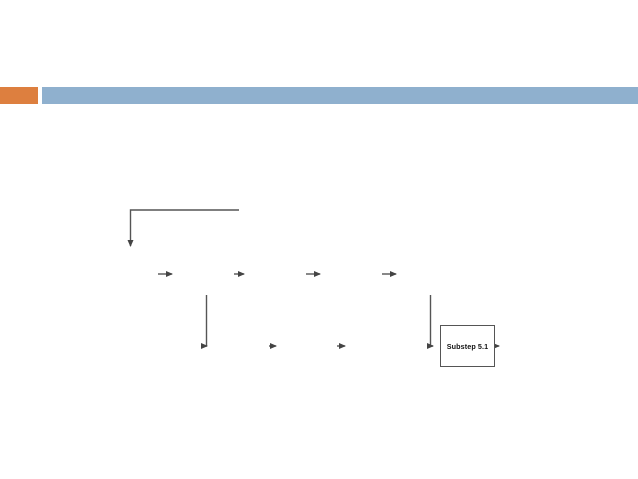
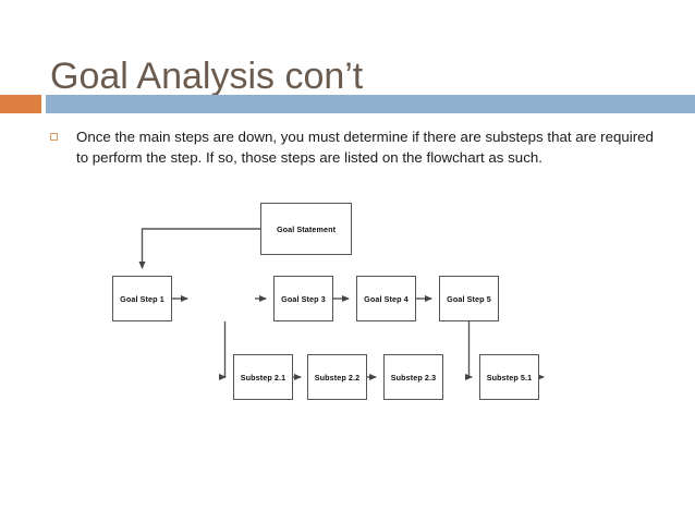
+ Goal Analysis con’t
+ Once the main steps are down, you must determine if there are substeps that are required to perform the step. If so, those steps are listed on the flowchart as such.
+ Goal Statement
+ Goal Step 1
+ Goal Step 3
+ Goal Step 4
+ Goal Step 5
+ Substep 2.1
+ Substep 2.2
+ Substep 2.3
  Substep 5.1
